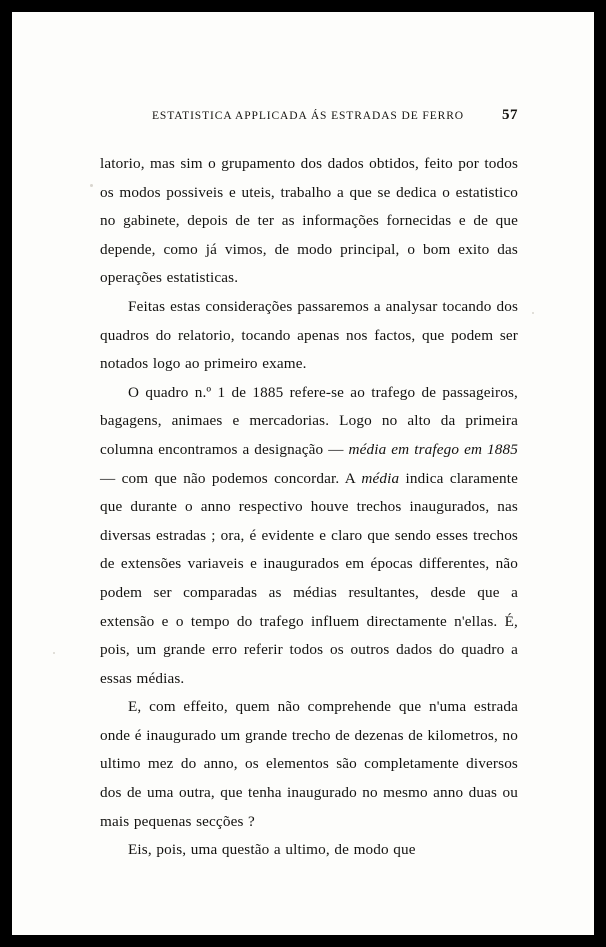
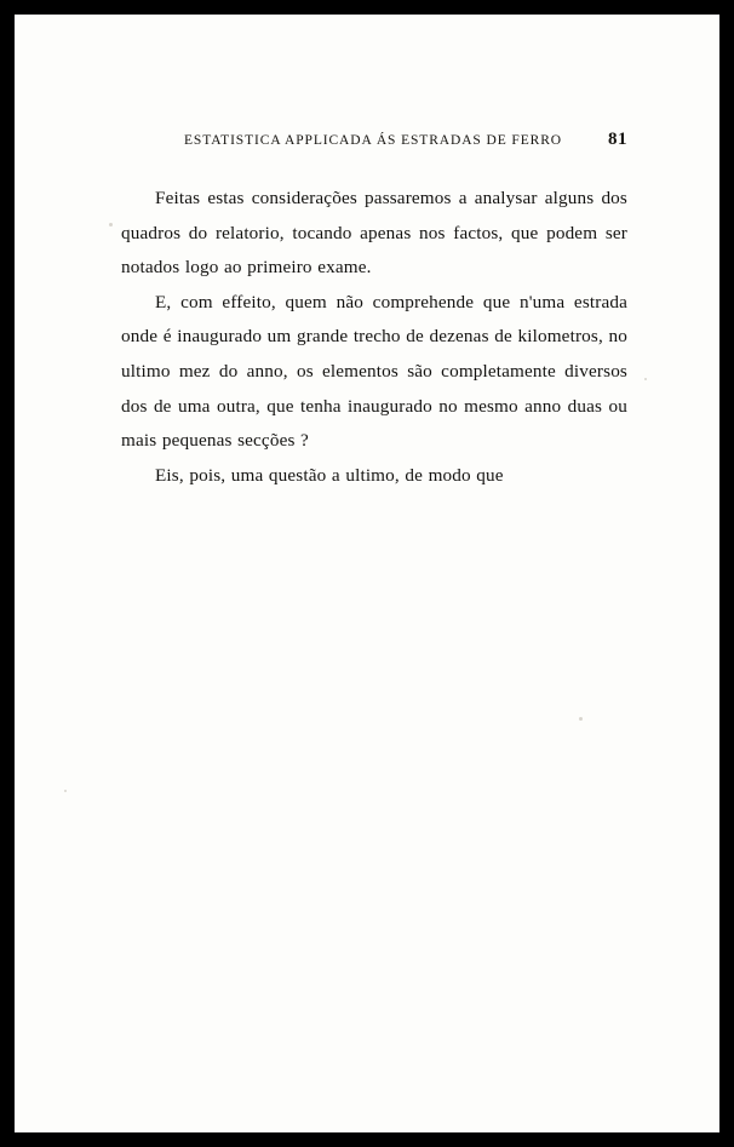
  ESTATISTICA APPLICADA ÁS ESTRADAS DE FERRO
- 57
+ 81
- latorio, mas sim o grupamento dos dados obtidos, feito por todos os modos possiveis e uteis, trabalho a que se dedica o estatistico no gabinete, depois de ter as informações fornecidas e de que depende, como já vimos, de modo principal, o bom exito das operações estatisticas.
- Feitas estas considerações passaremos a analysar tocando dos quadros do relatorio, tocando apenas nos factos, que podem ser notados logo ao primeiro exame.
+ Feitas estas considerações passaremos a analysar alguns dos quadros do relatorio, tocando apenas nos factos, que podem ser notados logo ao primeiro exame.
- O quadro n.º 1 de 1885 refere-se ao trafego de passageiros, bagagens, animaes e mercadorias. Logo no alto da primeira columna encontramos a designação — média em trafego em 1885 — com que não podemos concordar. A média indica claramente que durante o anno respectivo houve trechos inaugurados, nas diversas estradas ; ora, é evidente e claro que sendo esses trechos de extensões variaveis e inaugurados em épocas differentes, não podem ser comparadas as médias resultantes, desde que a extensão e o tempo do trafego influem directamente n'ellas. É, pois, um grande erro referir todos os outros dados do quadro a essas médias.
  E, com effeito, quem não comprehende que n'uma estrada onde é inaugurado um grande trecho de dezenas de kilometros, no ultimo mez do anno, os elementos são completamente diversos dos de uma outra, que tenha inaugurado no mesmo anno duas ou mais pequenas secções ?
  Eis, pois, uma questão a ultimo, de modo que
